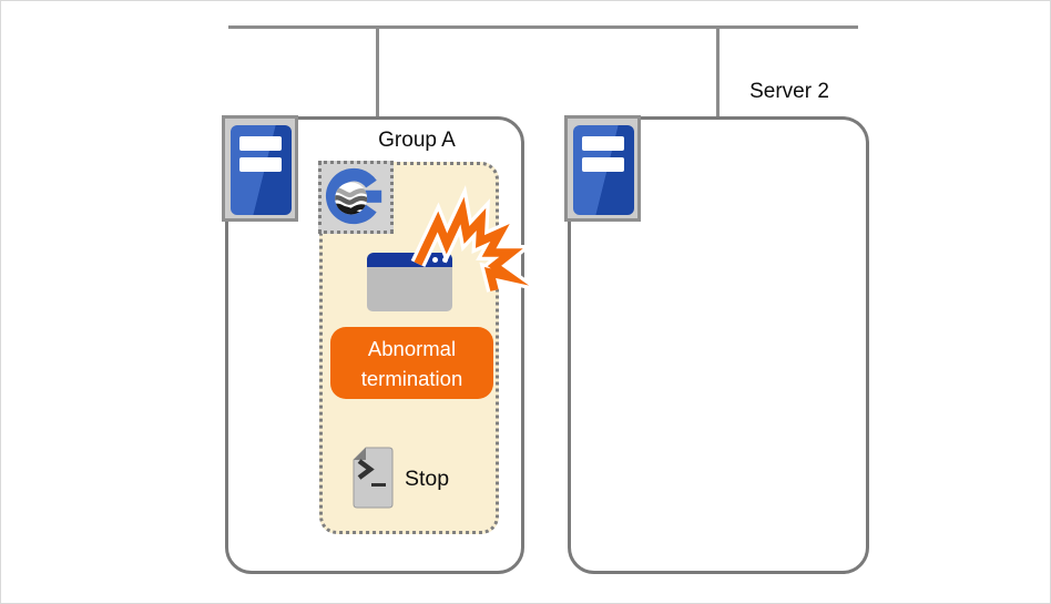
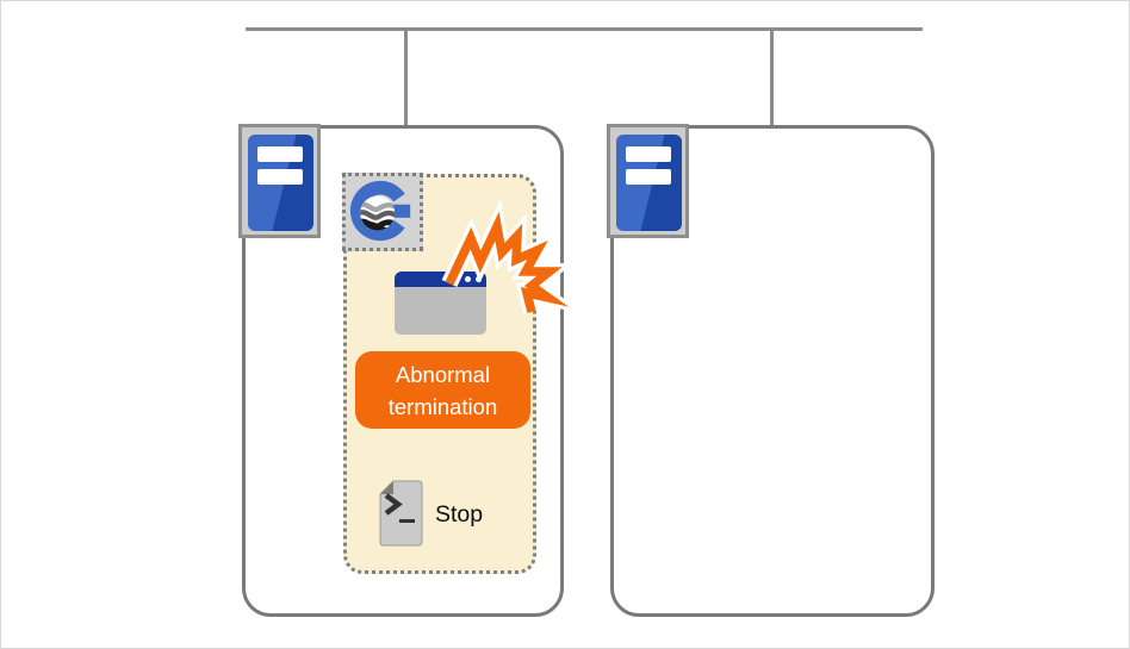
- Server 2
- Group A
  Abnormal termination
  Stop
